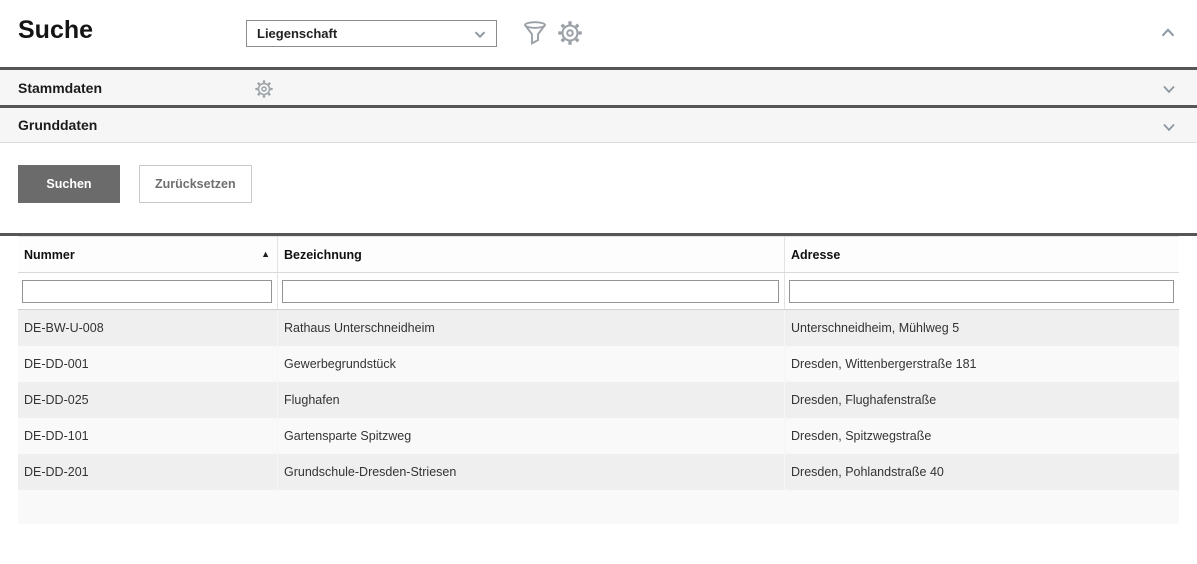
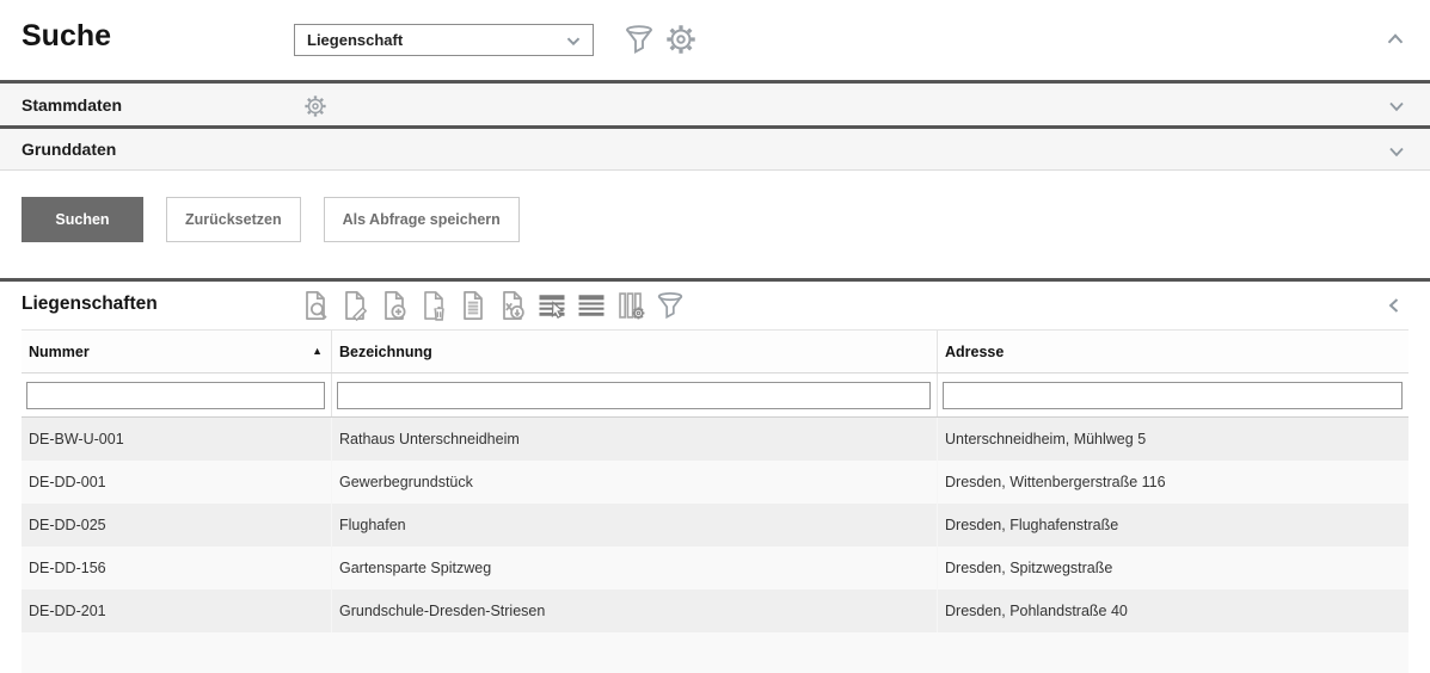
  Suche
  Liegenschaft
  Stammdaten
  Grunddaten
  Suchen
  Zurücksetzen
+ Als Abfrage speichern
+ Liegenschaften
  Nummer
  ▲
  Bezeichnung
  Adresse
- DE-BW-U-008
+ DE-BW-U-001
  Rathaus Unterschneidheim
  Unterschneidheim, Mühlweg 5
  DE-DD-001
  Gewerbegrundstück
- Dresden, Wittenbergerstraße 181
+ Dresden, Wittenbergerstraße 116
  DE-DD-025
  Flughafen
  Dresden, Flughafenstraße
- DE-DD-101
+ DE-DD-156
  Gartensparte Spitzweg
  Dresden, Spitzwegstraße
  DE-DD-201
  Grundschule-Dresden-Striesen
  Dresden, Pohlandstraße 40
